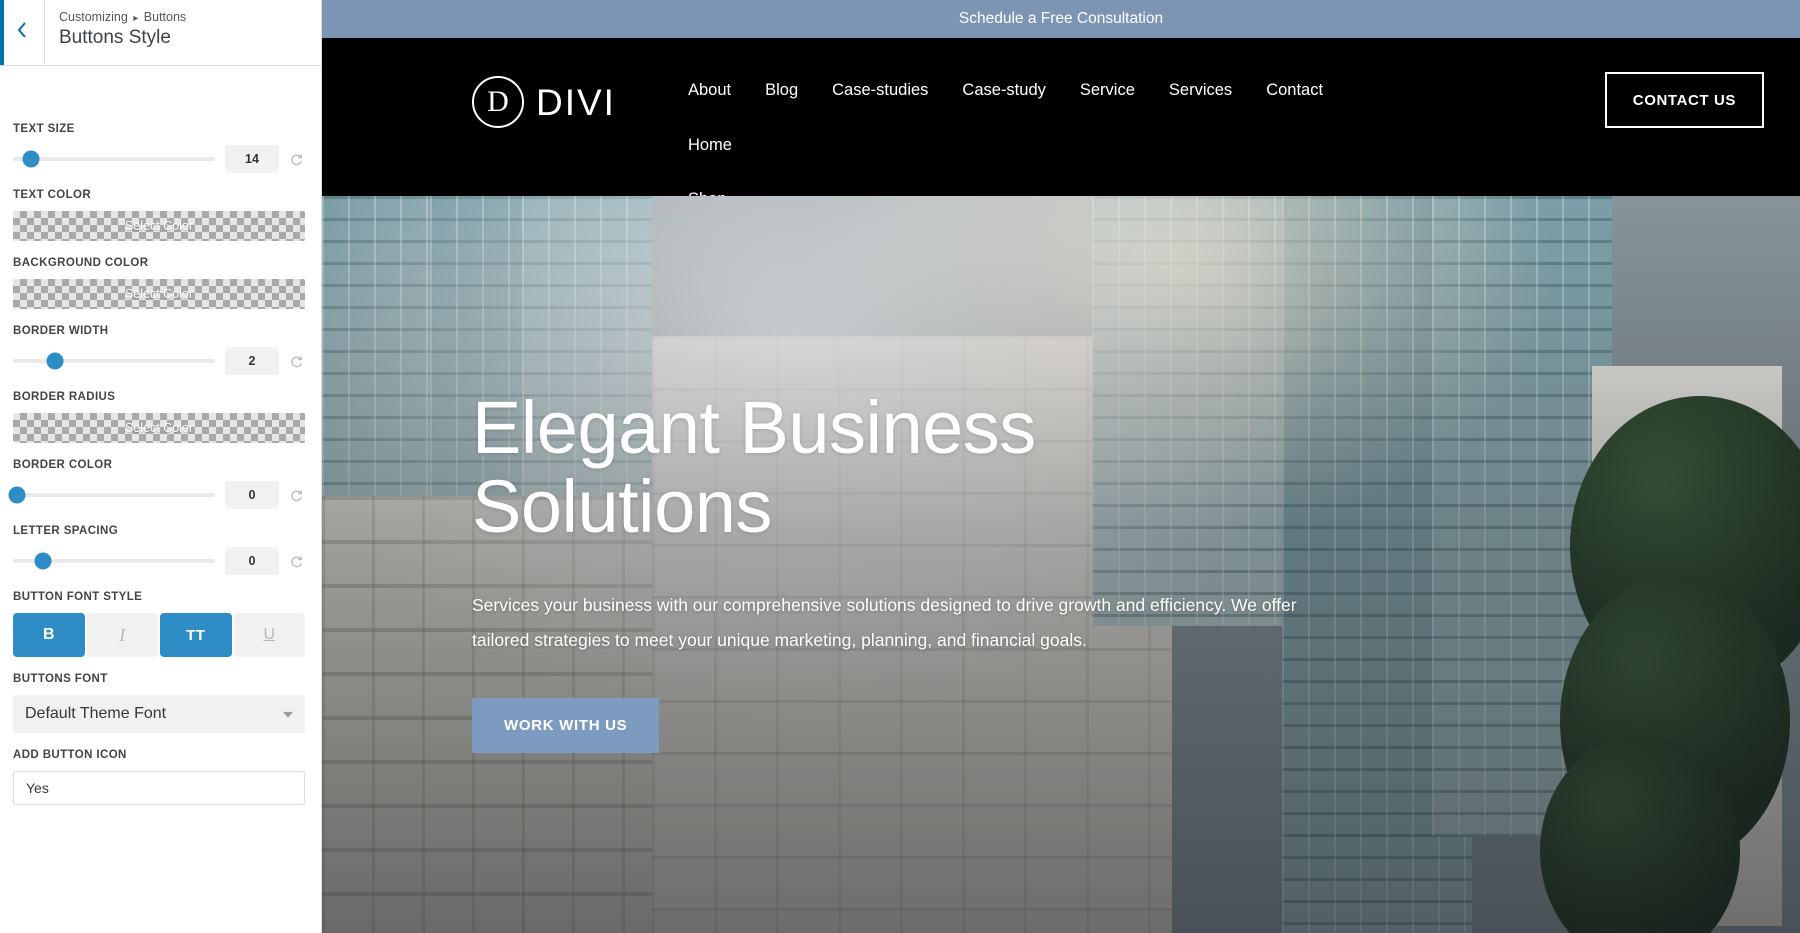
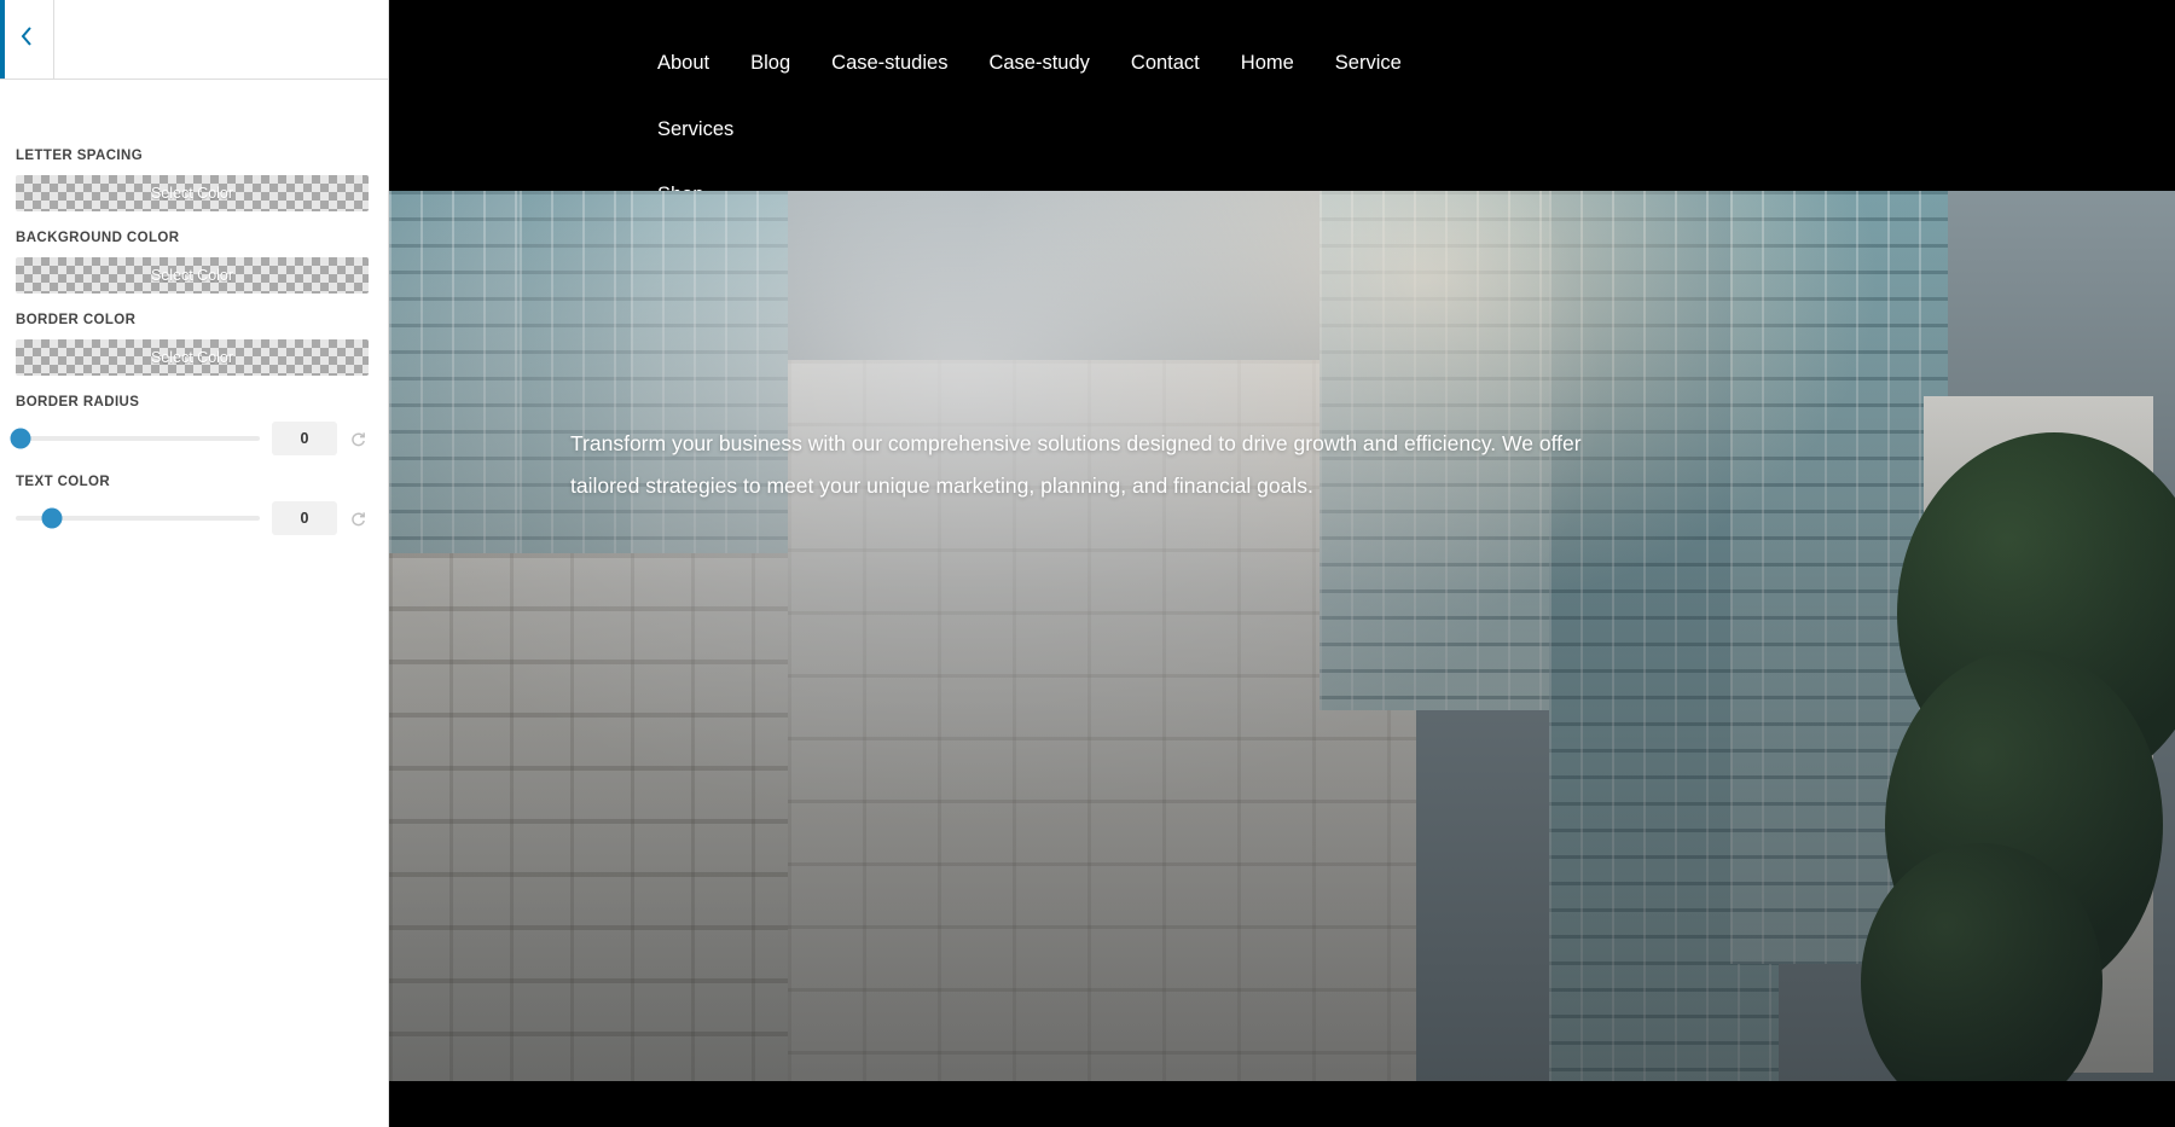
- Customizing ▸ Buttons
- Buttons Style
- TEXT SIZE
- 14
- TEXT COLOR
+ LETTER SPACING
  Select Color
  BACKGROUND COLOR
  Select Color
- BORDER WIDTH
- 2
- BORDER RADIUS
+ BORDER COLOR
  Select Color
- BORDER COLOR
+ BORDER RADIUS
  0
- LETTER SPACING
+ TEXT COLOR
  0
- BUTTON FONT STYLE
- B
- I
- TT
- U
- BUTTONS FONT
- Default Theme Font
- ADD BUTTON ICON
- Yes
- Schedule a Free Consultation
- D
- DIVI
  About
  Blog
  Case-studies
  Case-study
- Service
+ Contact
- Services
+ Home
- Contact
+ Service
- Home
+ Services
- CONTACT US
- Elegant Business
- Solutions
- Services your business with our comprehensive solutions designed to drive growth and efficiency. We offer tailored strategies to meet your unique marketing, planning, and financial goals.
+ Transform your business with our comprehensive solutions designed to drive growth and efficiency. We offer tailored strategies to meet your unique marketing, planning, and financial goals.
- WORK WITH US
